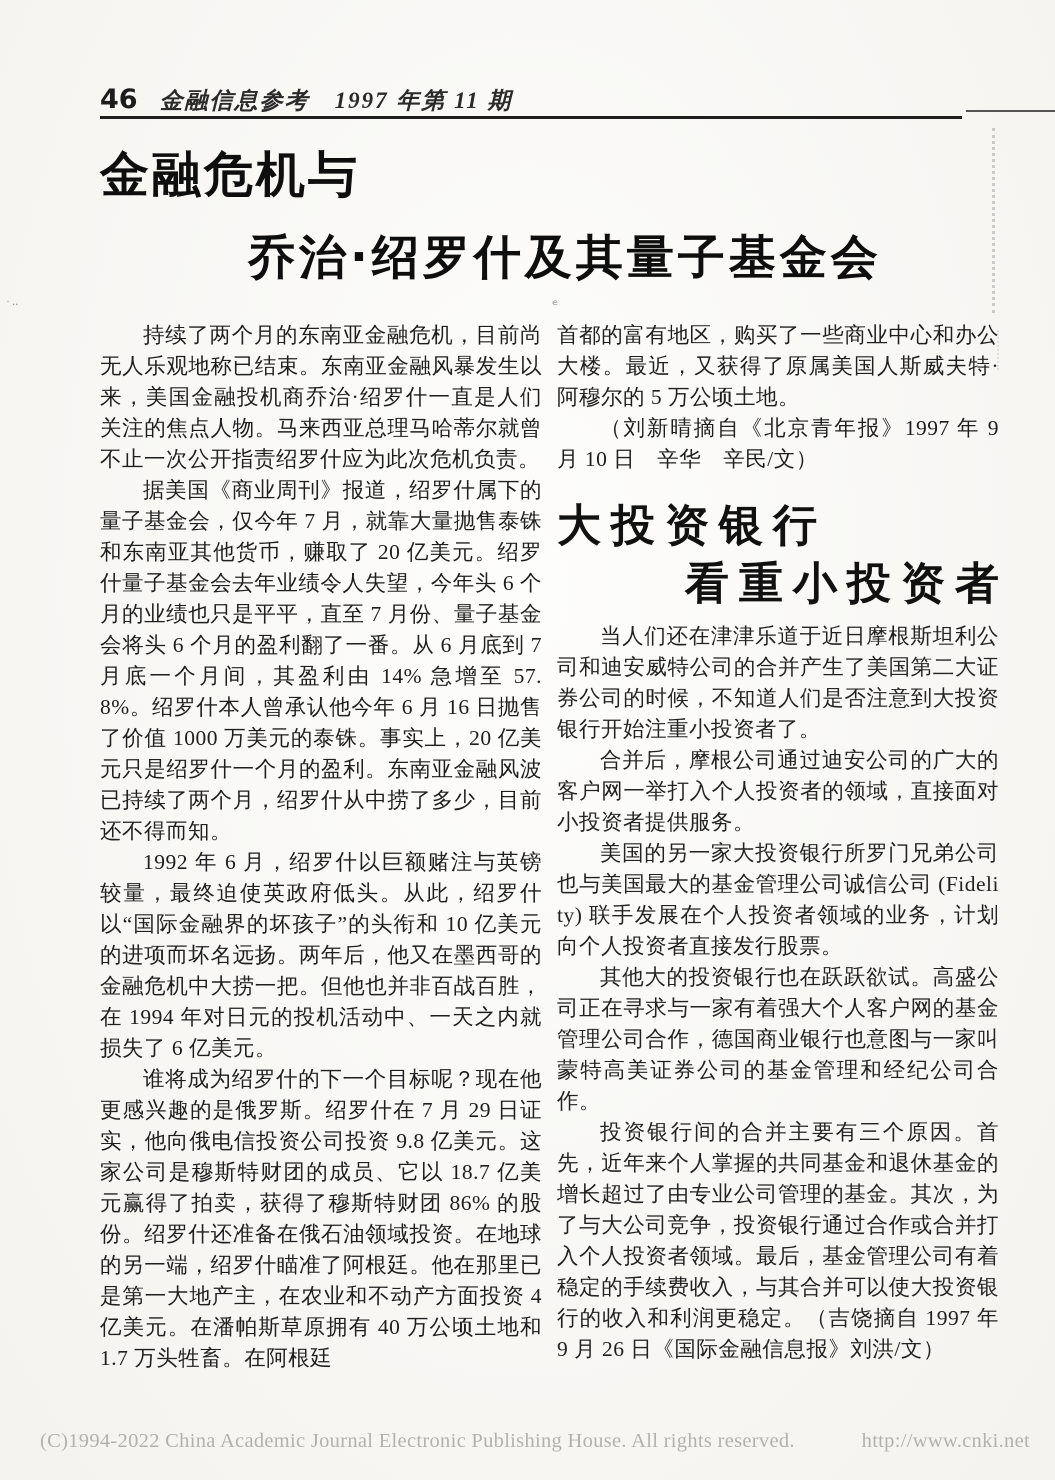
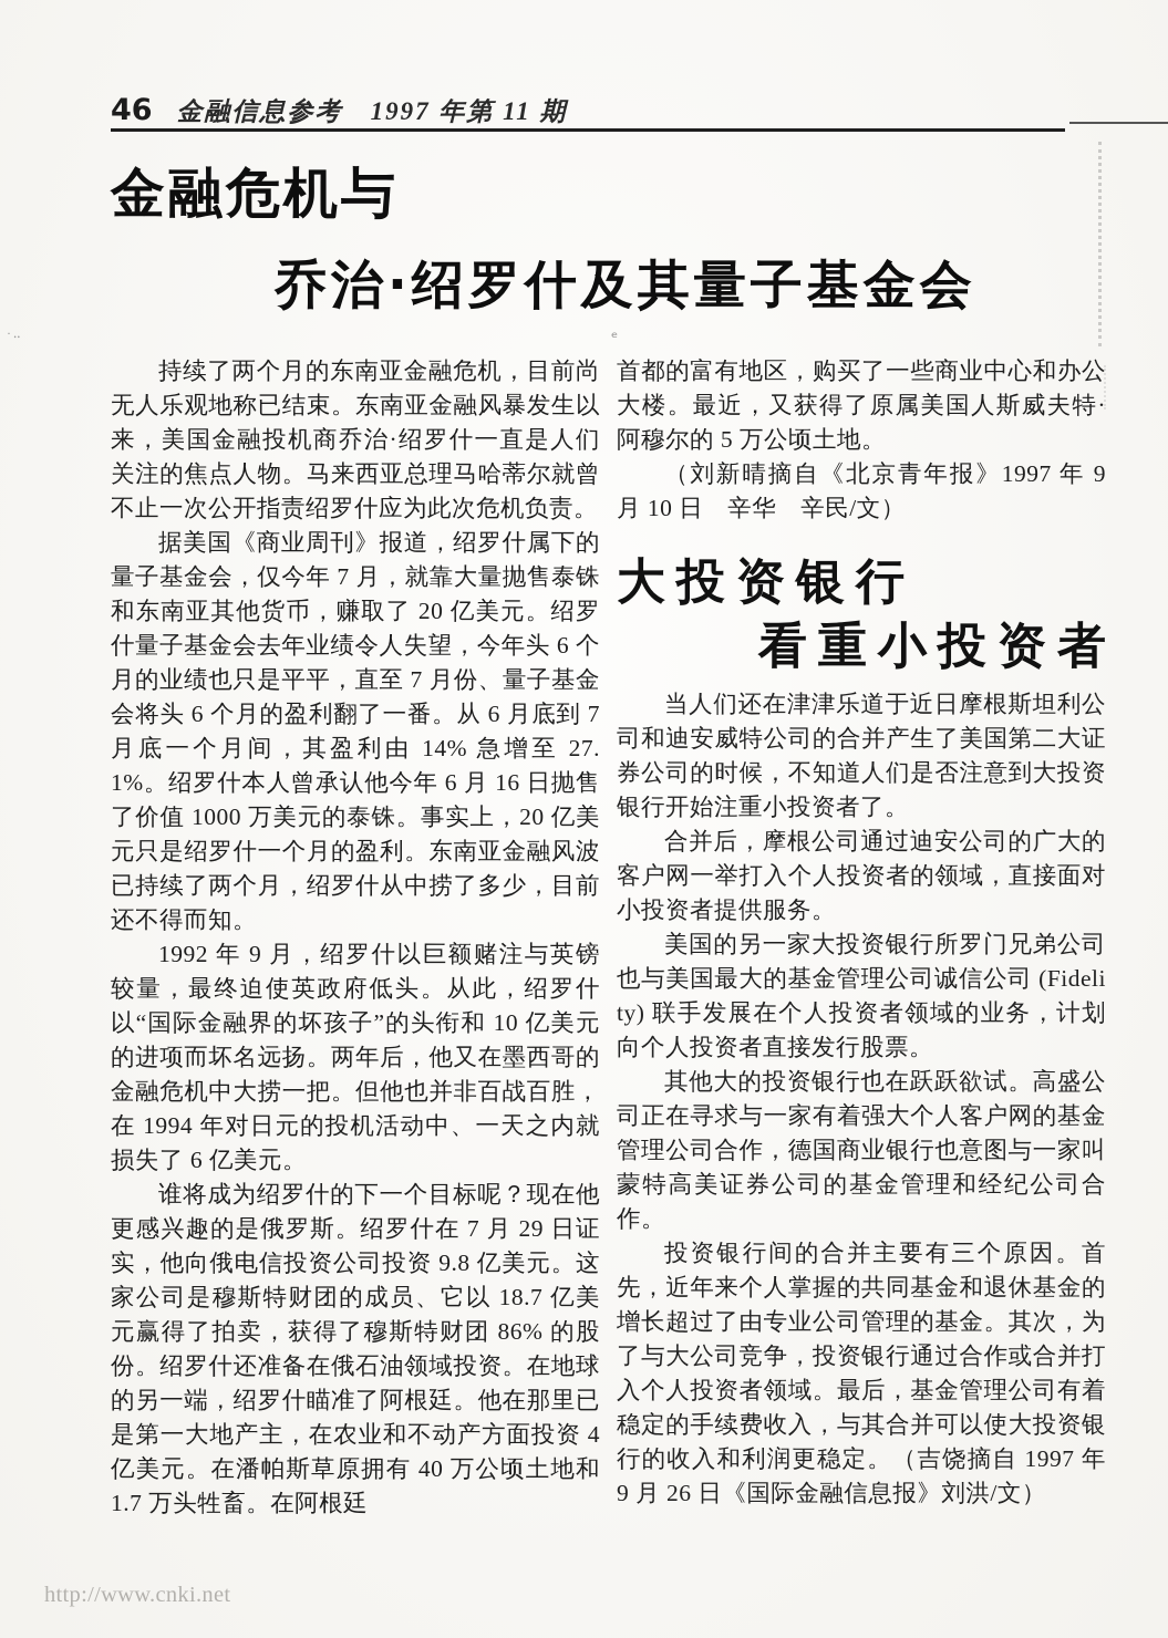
  46
  金融信息参考 1997 年第 11 期
  金融危机与
  乔治·绍罗什及其量子基金会
  持续了两个月的东南亚金融危机，目前尚无人乐观地称已结束。东南亚金融风暴发生以来，美国金融投机商乔治·绍罗什一直是人们关注的焦点人物。马来西亚总理马哈蒂尔就曾不止一次公开指责绍罗什应为此次危机负责。
- 据美国《商业周刊》报道，绍罗什属下的量子基金会，仅今年 7 月，就靠大量抛售泰铢和东南亚其他货币，赚取了 20 亿美元。绍罗什量子基金会去年业绩令人失望，今年头 6 个月的业绩也只是平平，直至 7 月份、量子基金会将头 6 个月的盈利翻了一番。从 6 月底到 7 月底一个月间，其盈利由 14% 急增至 57.8%。绍罗什本人曾承认他今年 6 月 16 日抛售了价值 1000 万美元的泰铢。事实上，20 亿美元只是绍罗什一个月的盈利。东南亚金融风波已持续了两个月，绍罗什从中捞了多少，目前还不得而知。
+ 据美国《商业周刊》报道，绍罗什属下的量子基金会，仅今年 7 月，就靠大量抛售泰铢和东南亚其他货币，赚取了 20 亿美元。绍罗什量子基金会去年业绩令人失望，今年头 6 个月的业绩也只是平平，直至 7 月份、量子基金会将头 6 个月的盈利翻了一番。从 6 月底到 7 月底一个月间，其盈利由 14% 急增至 27.1%。绍罗什本人曾承认他今年 6 月 16 日抛售了价值 1000 万美元的泰铢。事实上，20 亿美元只是绍罗什一个月的盈利。东南亚金融风波已持续了两个月，绍罗什从中捞了多少，目前还不得而知。
- 1992 年 6 月，绍罗什以巨额赌注与英镑较量，最终迫使英政府低头。从此，绍罗什以“国际金融界的坏孩子”的头衔和 10 亿美元的进项而坏名远扬。两年后，他又在墨西哥的金融危机中大捞一把。但他也并非百战百胜，在 1994 年对日元的投机活动中、一天之内就损失了 6 亿美元。
+ 1992 年 9 月，绍罗什以巨额赌注与英镑较量，最终迫使英政府低头。从此，绍罗什以“国际金融界的坏孩子”的头衔和 10 亿美元的进项而坏名远扬。两年后，他又在墨西哥的金融危机中大捞一把。但他也并非百战百胜，在 1994 年对日元的投机活动中、一天之内就损失了 6 亿美元。
  谁将成为绍罗什的下一个目标呢？现在他更感兴趣的是俄罗斯。绍罗什在 7 月 29 日证实，他向俄电信投资公司投资 9.8 亿美元。这家公司是穆斯特财团的成员、它以 18.7 亿美元赢得了拍卖，获得了穆斯特财团 86% 的股份。绍罗什还准备在俄石油领域投资。在地球的另一端，绍罗什瞄准了阿根廷。他在那里已是第一大地产主，在农业和不动产方面投资 4 亿美元。在潘帕斯草原拥有 40 万公顷土地和 1.7 万头牲畜。在阿根廷
  首都的富有地区，购买了一些商业中心和办公大楼。最近，又获得了原属美国人斯威夫特·阿穆尔的 5 万公顷土地。
  （刘新晴摘自《北京青年报》1997 年 9 月 10 日 辛华 辛民/文）
  大投资银行
  看重小投资者
  当人们还在津津乐道于近日摩根斯坦利公司和迪安威特公司的合并产生了美国第二大证券公司的时候，不知道人们是否注意到大投资银行开始注重小投资者了。
  合并后，摩根公司通过迪安公司的广大的客户网一举打入个人投资者的领域，直接面对小投资者提供服务。
  美国的另一家大投资银行所罗门兄弟公司也与美国最大的基金管理公司诚信公司 (Fidelity) 联手发展在个人投资者领域的业务，计划向个人投资者直接发行股票。
  其他大的投资银行也在跃跃欲试。高盛公司正在寻求与一家有着强大个人客户网的基金管理公司合作，德国商业银行也意图与一家叫蒙特高美证券公司的基金管理和经纪公司合作。
  投资银行间的合并主要有三个原因。首先，近年来个人掌握的共同基金和退休基金的增长超过了由专业公司管理的基金。其次，为了与大公司竞争，投资银行通过合作或合并打入个人投资者领域。最后，基金管理公司有着稳定的手续费收入，与其合并可以使大投资银行的收入和利润更稳定。（吉饶摘自 1997 年 9 月 26 日《国际金融信息报》刘洪/文）
- (C)1994-2022 China Academic Journal Electronic Publishing House. All rights reserved.
  http://www.cnki.net
  ᵉ
  ·‥
